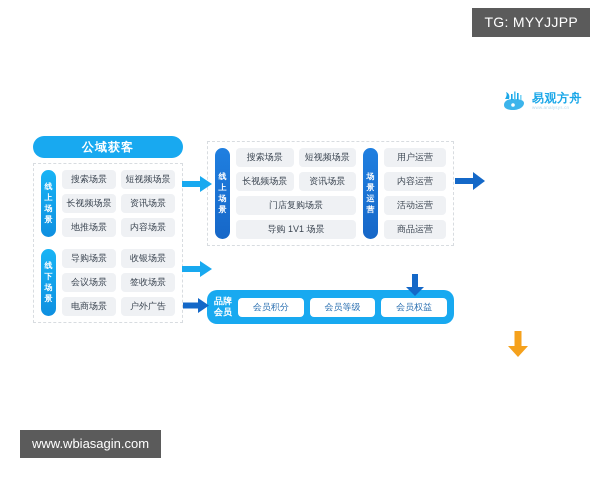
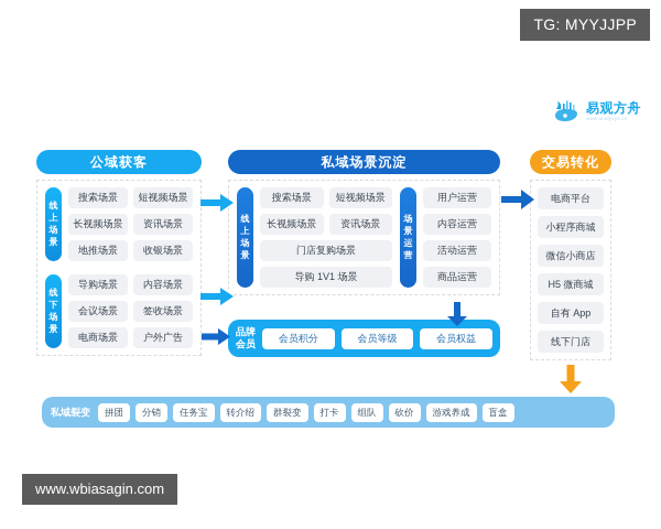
  TG: MYYJJPP
  www.wbiasagin.com
  易观方舟
  公域获客
  线
  上
  场
  景
  搜索场景
  短视频场景
  长视频场景
  资讯场景
  地推场景
- 内容场景
+ 收银场景
  线
  下
  场
  景
  导购场景
- 收银场景
+ 内容场景
  会议场景
  签收场景
  电商场景
  户外广告
+ 私域场景沉淀
  线
  上
  场
  景
  搜索场景
  短视频场景
  长视频场景
  资讯场景
  门店复购场景
  导购 1V1 场景
  场
  景
  运
  营
  用户运营
  内容运营
  活动运营
  商品运营
  品牌
  会员
  会员积分
  会员等级
  会员权益
+ 交易转化
+ 电商平台
+ 小程序商城
+ 微信小商店
+ H5 微商城
+ 自有 App
+ 线下门店
+ 私域裂变
+ 拼团
+ 分销
+ 任务宝
+ 转介绍
+ 群裂变
+ 打卡
+ 组队
+ 砍价
+ 游戏养成
+ 盲盒
